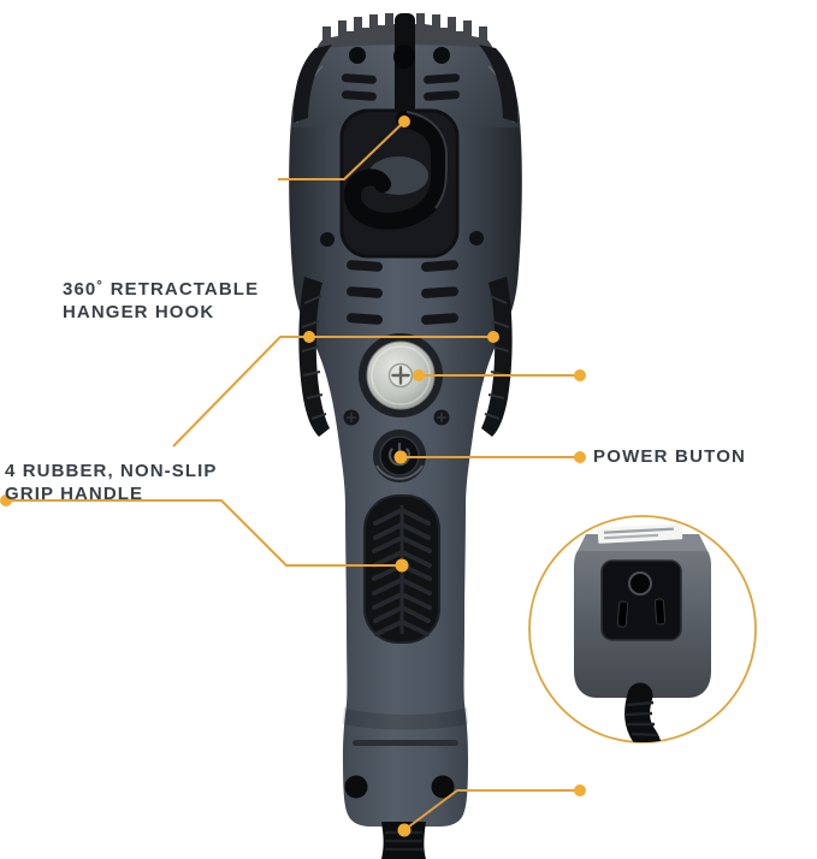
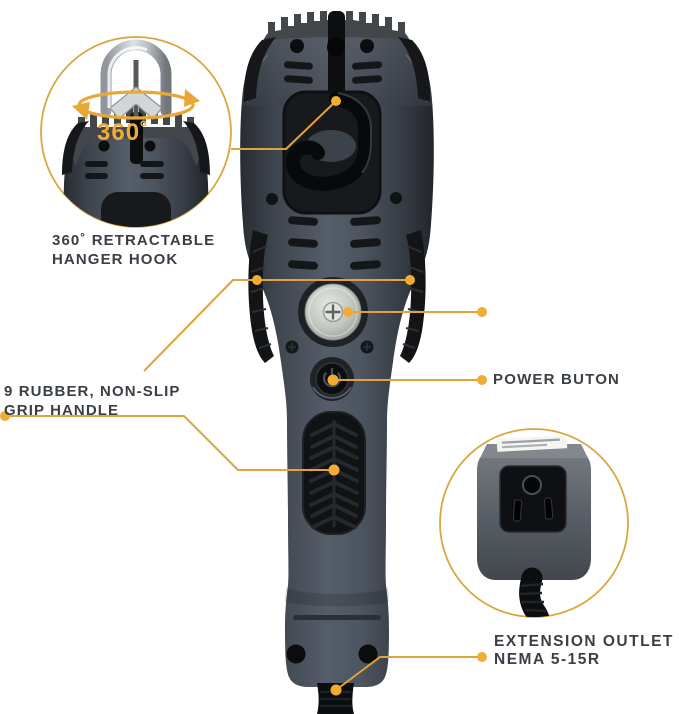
+ 360˚
  360˚ RETRACTABLE
  HANGER HOOK
- 4 RUBBER, NON-SLIP
+ 9 RUBBER, NON-SLIP
  GRIP HANDLE
  POWER BUTON
+ EXTENSION OUTLET
+ NEMA 5-15R
